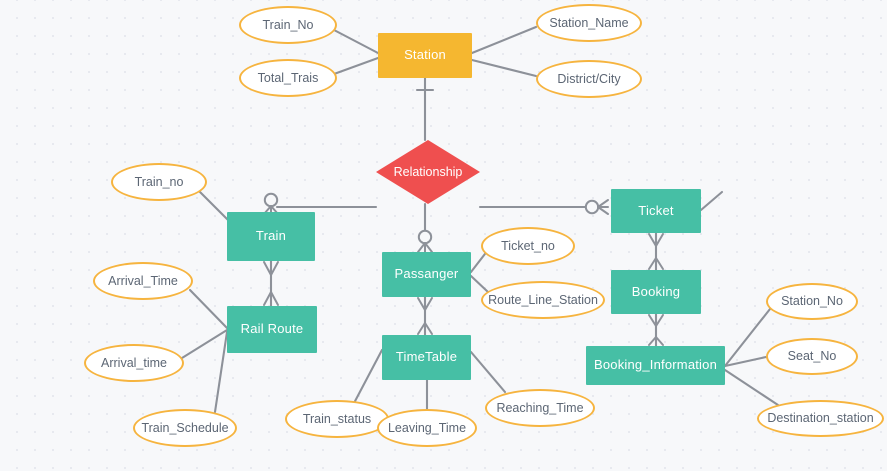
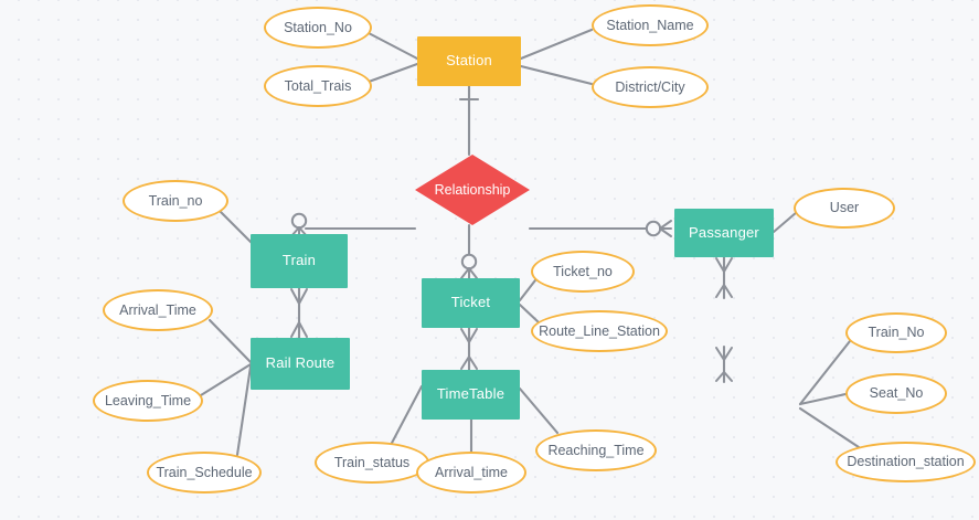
  Station
  Train
  Rail Route
- Passanger
+ Ticket
  TimeTable
- Ticket
+ Passanger
- Booking
- Booking_Information
  Relationship
- Train_No
+ Station_No
  Total_Trais
  Station_Name
  District/City
  Train_no
  Arrival_Time
- Arrival_time
+ Leaving_Time
  Train_Schedule
  Ticket_no
  Route_Line_Station
  Train_status
- Leaving_Time
+ Arrival_time
  Reaching_Time
+ User
- Station_No
+ Train_No
  Seat_No
  Destination_station
